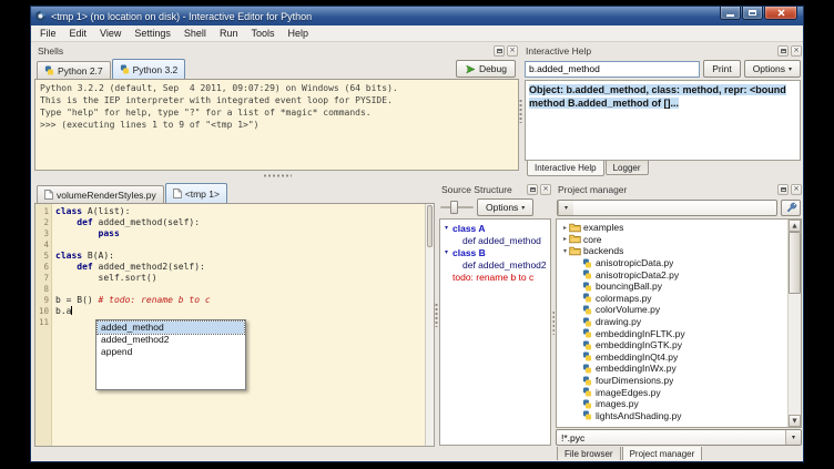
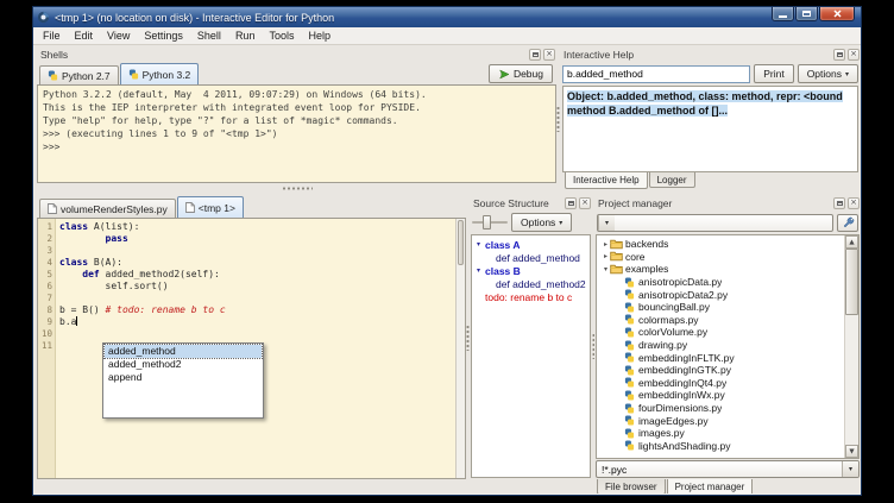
  <tmp 1> (no location on disk) - Interactive Editor for Python
  File
  Edit
  View
  Settings
  Shell
  Run
  Tools
  Help
  Shells
  ×
  Python 2.7
  Python 3.2
  Debug
- Python 3.2.2 (default, Sep 4 2011, 09:07:29) on Windows (64 bits).
+ Python 3.2.2 (default, May 4 2011, 09:07:29) on Windows (64 bits).
  This is the IEP interpreter with integrated event loop for PYSIDE.
  Type "help" for help, type "?" for a list of *magic* commands.
  >>> (executing lines 1 to 9 of "<tmp 1>")
+ >>>
  Interactive Help
  ×
  b.added_method
  Print
  Options
  Object: b.added_method, class: method, repr: <bound method B.added_method of []...
  Interactive Help
  Logger
  volumeRenderStyles.py
  <tmp 1>
  1
  2
  3
  4
  5
  6
  7
  8
  9
  10
  11
  class A(list):
- def added_method(self):
  pass
  class B(A):
  def added_method2(self):
  self.sort()
  b = B() # todo: rename b to c
  b.a
  added_method
  added_method2
  append
  Source Structure
  ×
  Options
  class A
  def added_method
  class B
  def added_method2
  todo: rename b to c
  Project manager
  ×
- examples
+ backends
  core
- backends
+ examples
  anisotropicData.py
  anisotropicData2.py
  bouncingBall.py
  colormaps.py
  colorVolume.py
  drawing.py
  embeddingInFLTK.py
  embeddingInGTK.py
  embeddingInQt4.py
  embeddingInWx.py
  fourDimensions.py
  imageEdges.py
  images.py
  lightsAndShading.py
  !*.pyc
  File browser
  Project manager
